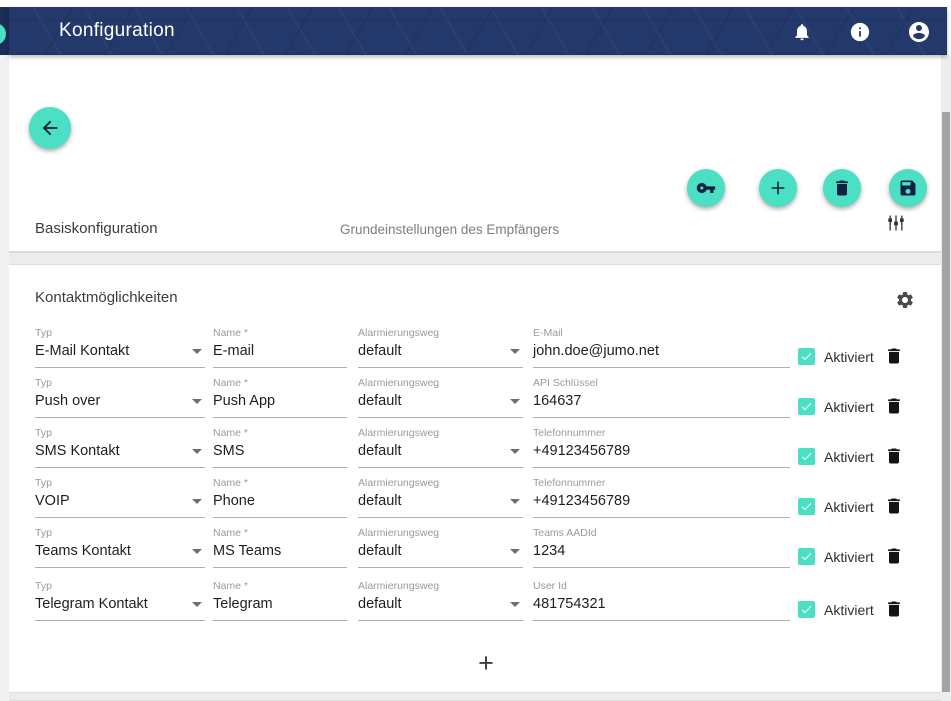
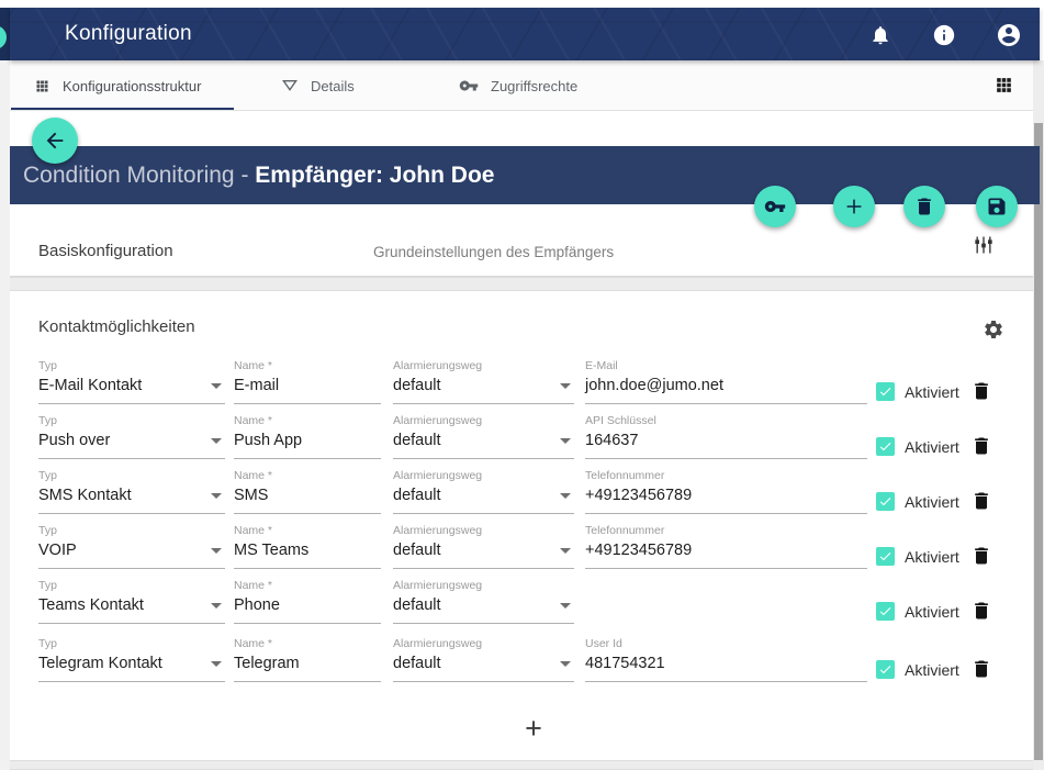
  Konfiguration
+ Konfigurationsstruktur
+ Details
+ Zugriffsrechte
+ Condition Monitoring - Empfänger: John Doe
  Basiskonfiguration
  Grundeinstellungen des Empfängers
  Kontaktmöglichkeiten
  Typ
  E-Mail Kontakt
  Name *
  E-mail
  Alarmierungsweg
  default
  E-Mail
  john.doe@jumo.net
  Aktiviert
  Typ
  Push over
  Name *
  Push App
  Alarmierungsweg
  default
  API Schlüssel
  164637
  Aktiviert
  Typ
  SMS Kontakt
  Name *
  SMS
  Alarmierungsweg
  default
  Telefonnummer
  +49123456789
  Aktiviert
  Typ
  VOIP
  Name *
- Phone
+ MS Teams
  Alarmierungsweg
  default
  Telefonnummer
  +49123456789
  Aktiviert
  Typ
  Teams Kontakt
  Name *
- MS Teams
+ Phone
  Alarmierungsweg
  default
- Teams AADId
- 1234
  Aktiviert
  Typ
  Telegram Kontakt
  Name *
  Telegram
  Alarmierungsweg
  default
  User Id
  481754321
  Aktiviert
  +
